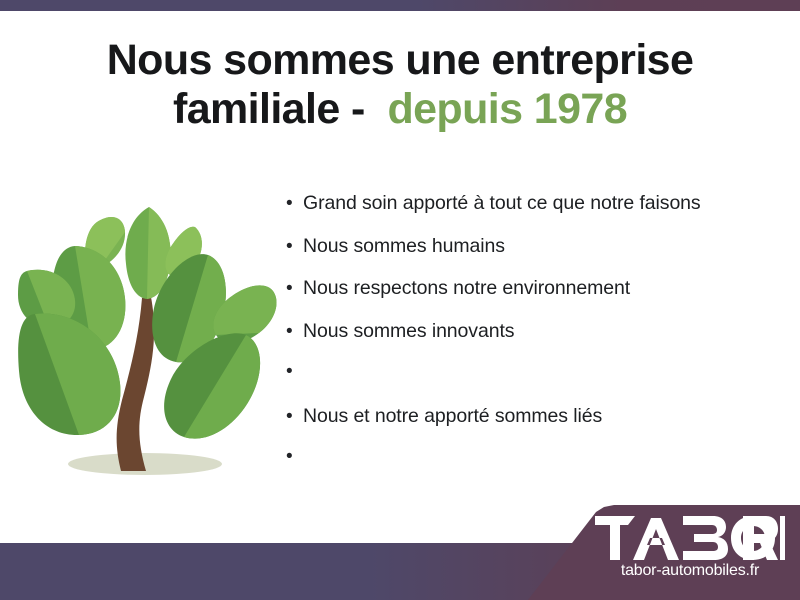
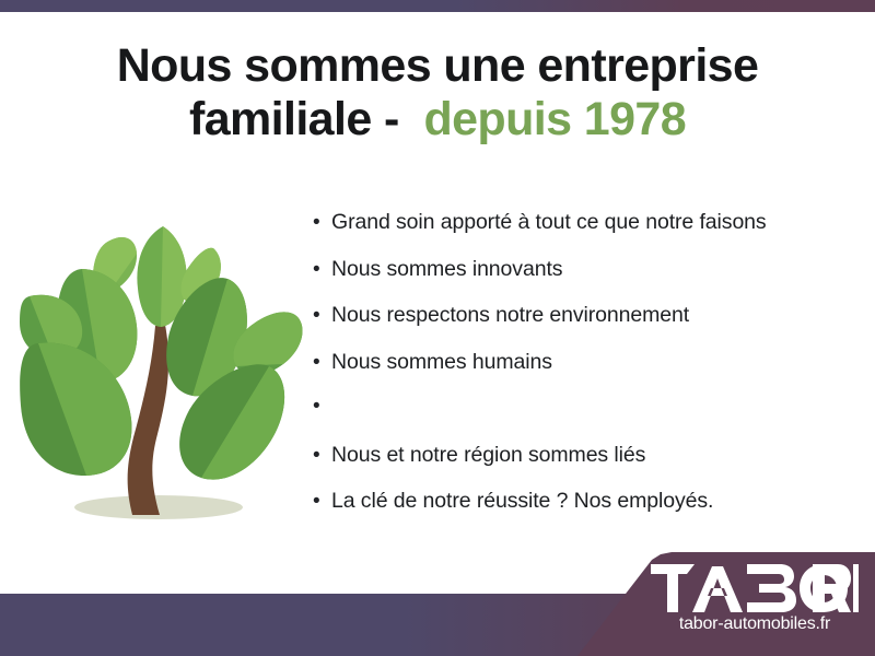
  Nous sommes une entreprise
  familiale - depuis 1978
  •
  Grand soin apporté à tout ce que notre faisons
  •
- Nous sommes humains
+ Nous sommes innovants
  •
  Nous respectons notre environnement
  •
- Nous sommes innovants
+ Nous sommes humains
  •
  •
- Nous et notre apporté sommes liés
+ Nous et notre région sommes liés
  •
+ La clé de notre réussite ? Nos employés.
  tabor-automobiles.fr
